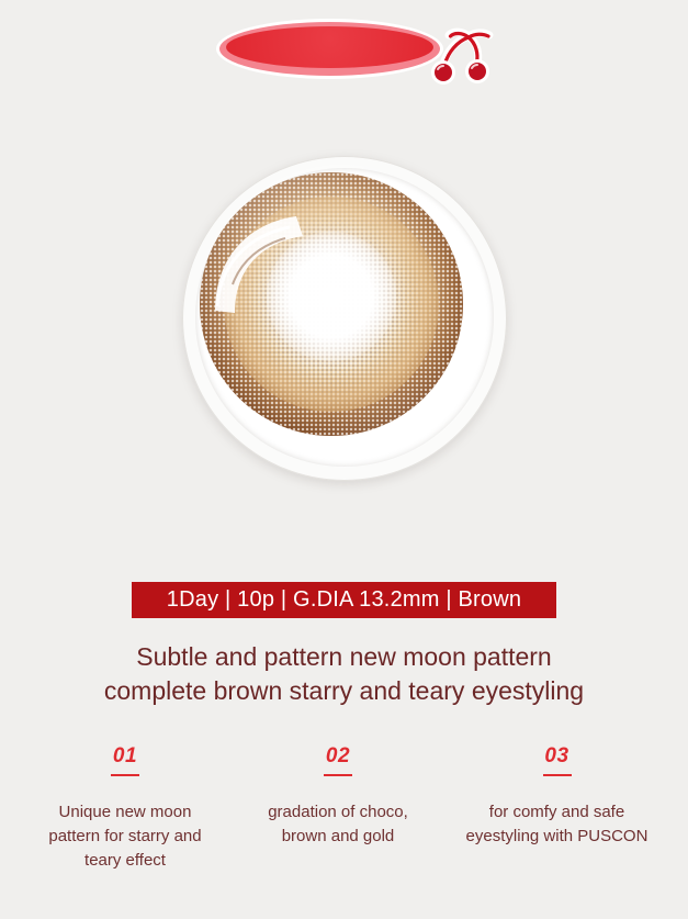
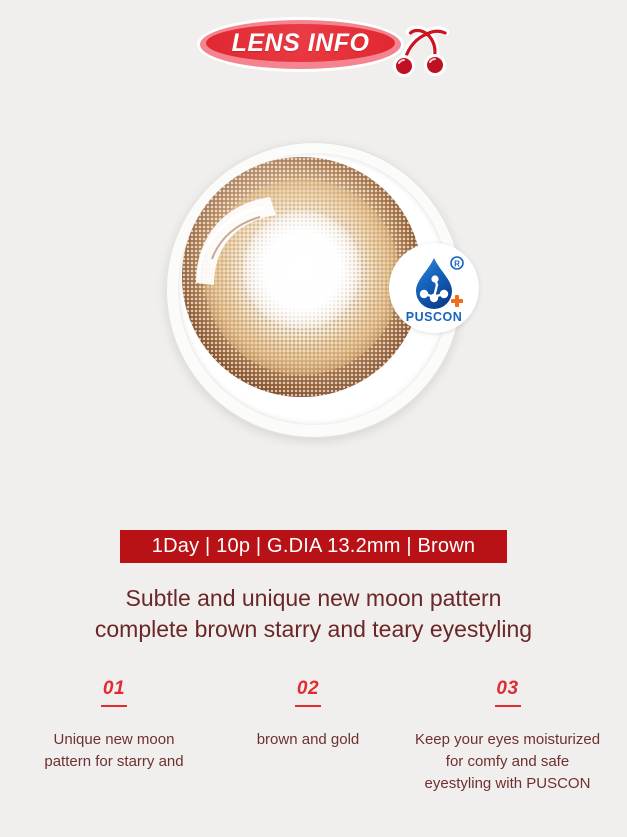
+ LENS INFO
+ R
+ PUSCON
  1Day | 10p | G.DIA 13.2mm | Brown
- Subtle and pattern new moon pattern
+ Subtle and unique new moon pattern
  complete brown starry and teary eyestyling
  01
  Unique new moon
  pattern for starry and
- teary effect
  02
- gradation of choco,
  brown and gold
  03
+ Keep your eyes moisturized
  for comfy and safe
  eyestyling with PUSCON
